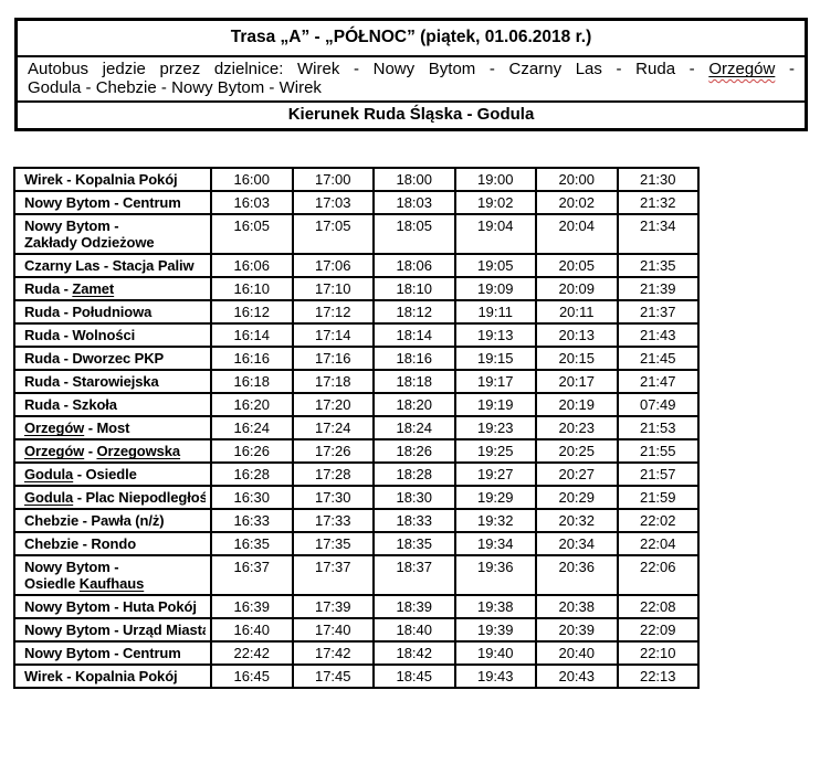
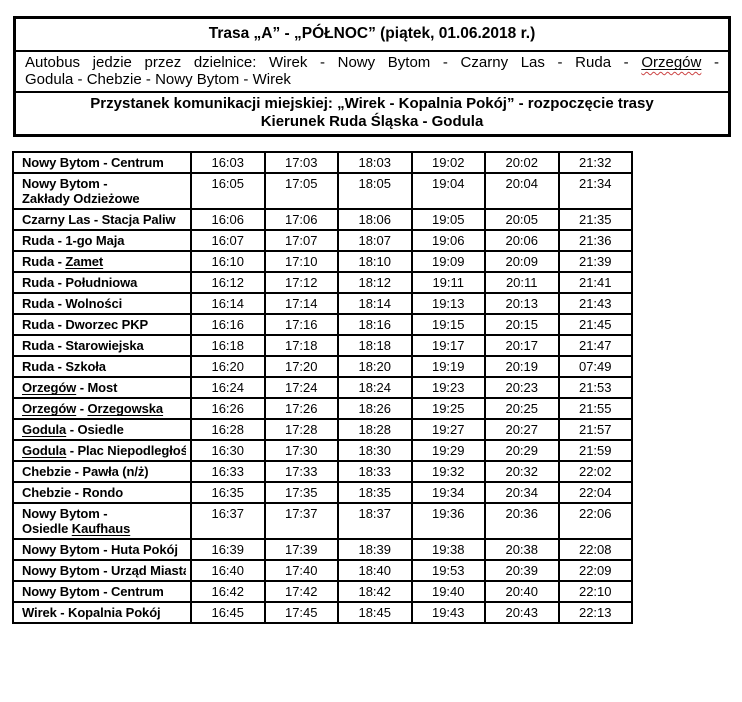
  Trasa „A” - „PÓŁNOC” (piątek, 01.06.2018 r.)
  Autobus jedzie przez dzielnice: Wirek - Nowy Bytom - Czarny Las - Ruda - Orzegów -
  Godula - Chebzie - Nowy Bytom - Wirek
+ Przystanek komunikacji miejskiej: „Wirek - Kopalnia Pokój” - rozpoczęcie trasy
  Kierunek Ruda Śląska - Godula
- Wirek - Kopalnia Pokój	16:00	17:00	18:00	19:00	20:00	21:30
  Nowy Bytom - Centrum	16:03	17:03	18:03	19:02	20:02	21:32
  Nowy Bytom -Zakłady Odzieżowe	16:05	17:05	18:05	19:04	20:04	21:34
  Czarny Las - Stacja Paliw	16:06	17:06	18:06	19:05	20:05	21:35
+ Ruda - 1-go Maja	16:07	17:07	18:07	19:06	20:06	21:36
  Ruda - Zamet	16:10	17:10	18:10	19:09	20:09	21:39
- Ruda - Południowa	16:12	17:12	18:12	19:11	20:11	21:37
+ Ruda - Południowa	16:12	17:12	18:12	19:11	20:11	21:41
  Ruda - Wolności	16:14	17:14	18:14	19:13	20:13	21:43
  Ruda - Dworzec PKP	16:16	17:16	18:16	19:15	20:15	21:45
  Ruda - Starowiejska	16:18	17:18	18:18	19:17	20:17	21:47
  Ruda - Szkoła	16:20	17:20	18:20	19:19	20:19	07:49
  Orzegów - Most	16:24	17:24	18:24	19:23	20:23	21:53
  Orzegów - Orzegowska	16:26	17:26	18:26	19:25	20:25	21:55
  Godula - Osiedle	16:28	17:28	18:28	19:27	20:27	21:57
  Godula - Plac Niepodległoś	16:30	17:30	18:30	19:29	20:29	21:59
  Chebzie - Pawła (n/ż)	16:33	17:33	18:33	19:32	20:32	22:02
  Chebzie - Rondo	16:35	17:35	18:35	19:34	20:34	22:04
  Nowy Bytom -Osiedle Kaufhaus	16:37	17:37	18:37	19:36	20:36	22:06
  Nowy Bytom - Huta Pokój	16:39	17:39	18:39	19:38	20:38	22:08
- Nowy Bytom - Urząd Miast	16:40	17:40	18:40	19:39	20:39	22:09
+ Nowy Bytom - Urząd Miast	16:40	17:40	18:40	19:53	20:39	22:09
- Nowy Bytom - Centrum	22:42	17:42	18:42	19:40	20:40	22:10
+ Nowy Bytom - Centrum	16:42	17:42	18:42	19:40	20:40	22:10
  Wirek - Kopalnia Pokój	16:45	17:45	18:45	19:43	20:43	22:13
